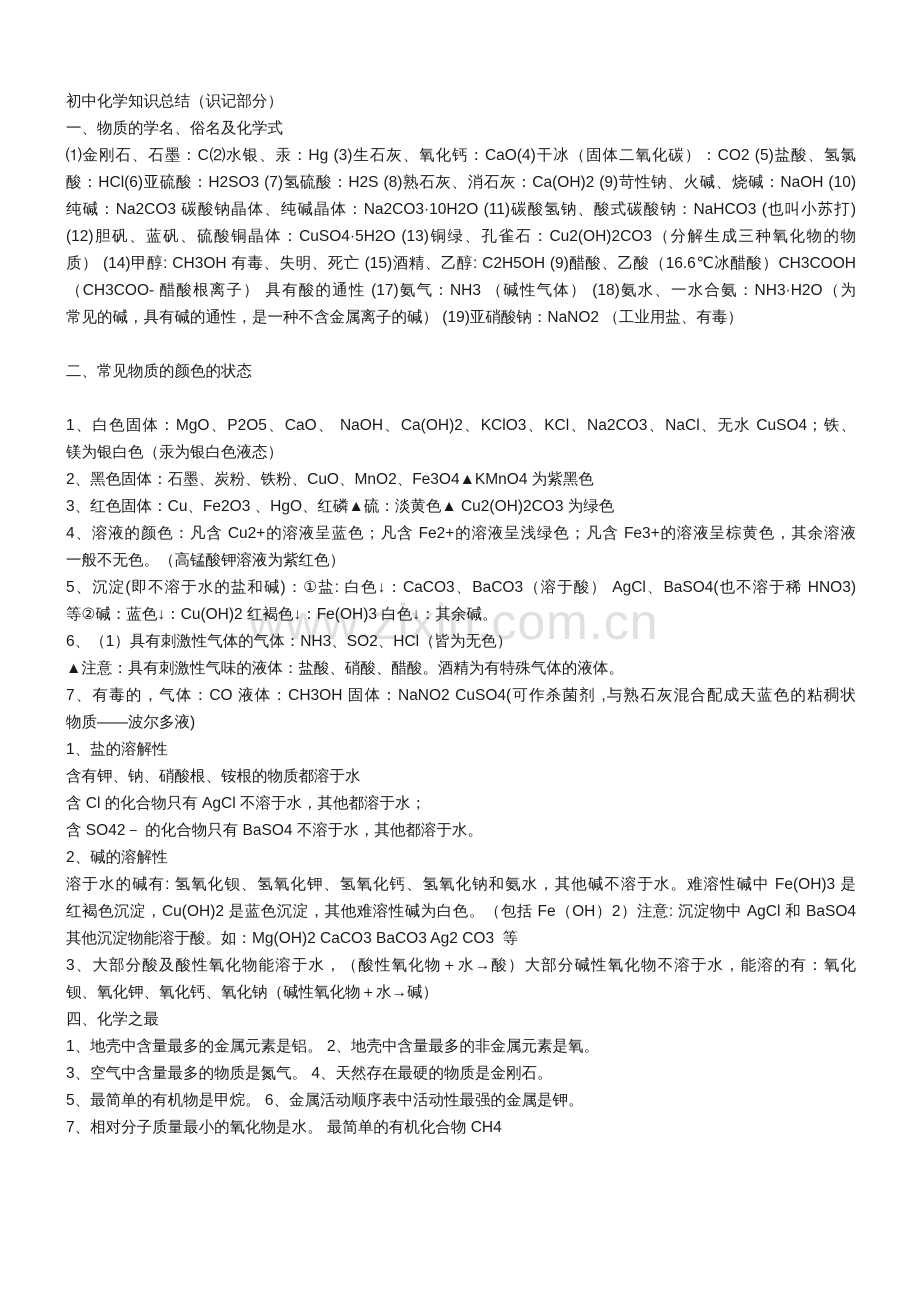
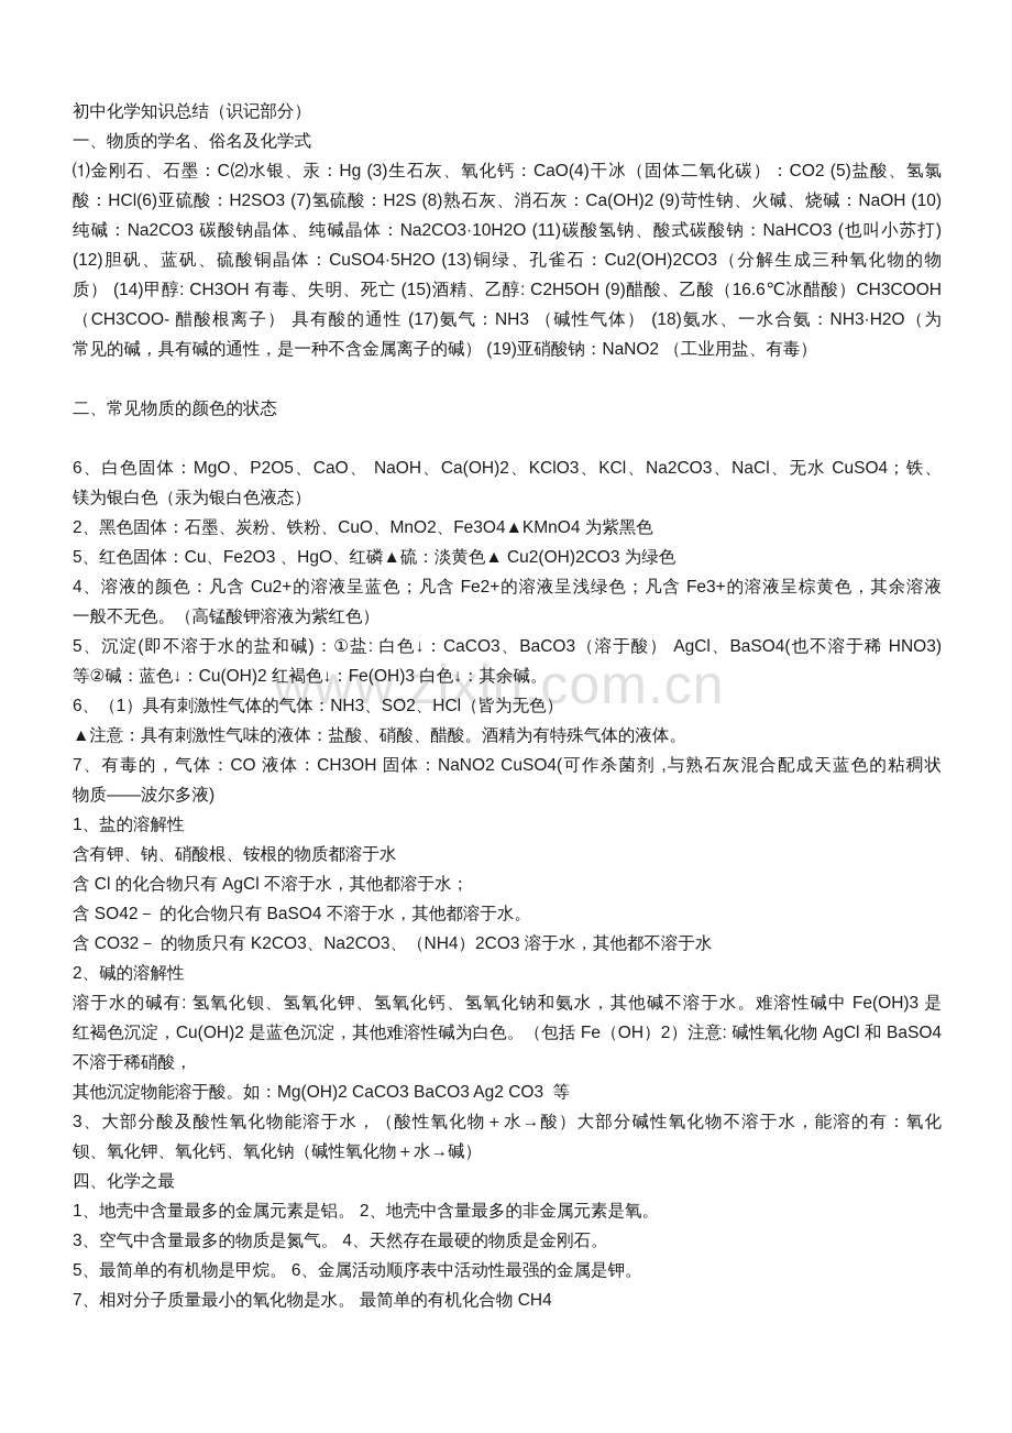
  www.zixin.com.cn
  初中化学知识总结（识记部分）
  一、物质的学名、俗名及化学式
  ⑴金刚石、石墨：C⑵水银、汞：Hg (3)生石灰、氧化钙：CaO(4)干冰（固体二氧化碳）：CO2 (5)盐酸、氢氯
  酸：HCl(6)亚硫酸：H2SO3 (7)氢硫酸：H2S (8)熟石灰、消石灰：Ca(OH)2 (9)苛性钠、火碱、烧碱：NaOH (10)
  纯碱：Na2CO3 碳酸钠晶体、纯碱晶体：Na2CO3·10H2O (11)碳酸氢钠、酸式碳酸钠：NaHCO3 (也叫小苏打)
  (12)胆矾、蓝矾、硫酸铜晶体：CuSO4·5H2O (13)铜绿、孔雀石：Cu2(OH)2CO3（分解生成三种氧化物的物
  质） (14)甲醇: CH3OH 有毒、失明、死亡 (15)酒精、乙醇: C2H5OH (9)醋酸、乙酸（16.6℃冰醋酸）CH3COOH
  （CH3COO- 醋酸根离子） 具有酸的通性 (17)氨气：NH3 （碱性气体） (18)氨水、一水合氨：NH3·H2O（为
  常见的碱，具有碱的通性，是一种不含金属离子的碱） (19)亚硝酸钠：NaNO2 （工业用盐、有毒）
  二、常见物质的颜色的状态
- 1、白色固体：MgO、P2O5、CaO、 NaOH、Ca(OH)2、KClO3、KCl、Na2CO3、NaCl、无水 CuSO4；铁、
+ 6、白色固体：MgO、P2O5、CaO、 NaOH、Ca(OH)2、KClO3、KCl、Na2CO3、NaCl、无水 CuSO4；铁、
  镁为银白色（汞为银白色液态）
  2、黑色固体：石墨、炭粉、铁粉、CuO、MnO2、Fe3O4▲KMnO4 为紫黑色
- 3、红色固体：Cu、Fe2O3 、HgO、红磷▲硫：淡黄色▲ Cu2(OH)2CO3 为绿色
+ 5、红色固体：Cu、Fe2O3 、HgO、红磷▲硫：淡黄色▲ Cu2(OH)2CO3 为绿色
  4、溶液的颜色：凡含 Cu2+的溶液呈蓝色；凡含 Fe2+的溶液呈浅绿色；凡含 Fe3+的溶液呈棕黄色，其余溶液
  一般不无色。（高锰酸钾溶液为紫红色）
  5、沉淀(即不溶于水的盐和碱)：①盐: 白色↓：CaCO3、BaCO3（溶于酸） AgCl、BaSO4(也不溶于稀 HNO3)
  等②碱：蓝色↓：Cu(OH)2 红褐色↓：Fe(OH)3 白色↓：其余碱。
  6、（1）具有刺激性气体的气体：NH3、SO2、HCl（皆为无色）
  ▲注意：具有刺激性气味的液体：盐酸、硝酸、醋酸。酒精为有特殊气体的液体。
  7、有毒的，气体：CO 液体：CH3OH 固体：NaNO2 CuSO4(可作杀菌剂 ,与熟石灰混合配成天蓝色的粘稠状
  物质——波尔多液)
  1、盐的溶解性
  含有钾、钠、硝酸根、铵根的物质都溶于水
  含 Cl 的化合物只有 AgCl 不溶于水，其他都溶于水；
  含 SO42－ 的化合物只有 BaSO4 不溶于水，其他都溶于水。
+ 含 CO32－ 的物质只有 K2CO3、Na2CO3、（NH4）2CO3 溶于水，其他都不溶于水
  2、碱的溶解性
  溶于水的碱有: 氢氧化钡、氢氧化钾、氢氧化钙、氢氧化钠和氨水，其他碱不溶于水。难溶性碱中 Fe(OH)3 是
- 红褐色沉淀，Cu(OH)2 是蓝色沉淀，其他难溶性碱为白色。（包括 Fe（OH）2）注意: 沉淀物中 AgCl 和 BaSO4
+ 红褐色沉淀，Cu(OH)2 是蓝色沉淀，其他难溶性碱为白色。（包括 Fe（OH）2）注意: 碱性氧化物 AgCl 和 BaSO4
+ 不溶于稀硝酸，
  其他沉淀物能溶于酸。如：Mg(OH)2 CaCO3 BaCO3 Ag2 CO3 等
  3、大部分酸及酸性氧化物能溶于水，（酸性氧化物＋水→酸）大部分碱性氧化物不溶于水，能溶的有：氧化
  钡、氧化钾、氧化钙、氧化钠（碱性氧化物＋水→碱）
  四、化学之最
  1、地壳中含量最多的金属元素是铝。 2、地壳中含量最多的非金属元素是氧。
  3、空气中含量最多的物质是氮气。 4、天然存在最硬的物质是金刚石。
  5、最简单的有机物是甲烷。 6、金属活动顺序表中活动性最强的金属是钾。
  7、相对分子质量最小的氧化物是水。 最简单的有机化合物 CH4
